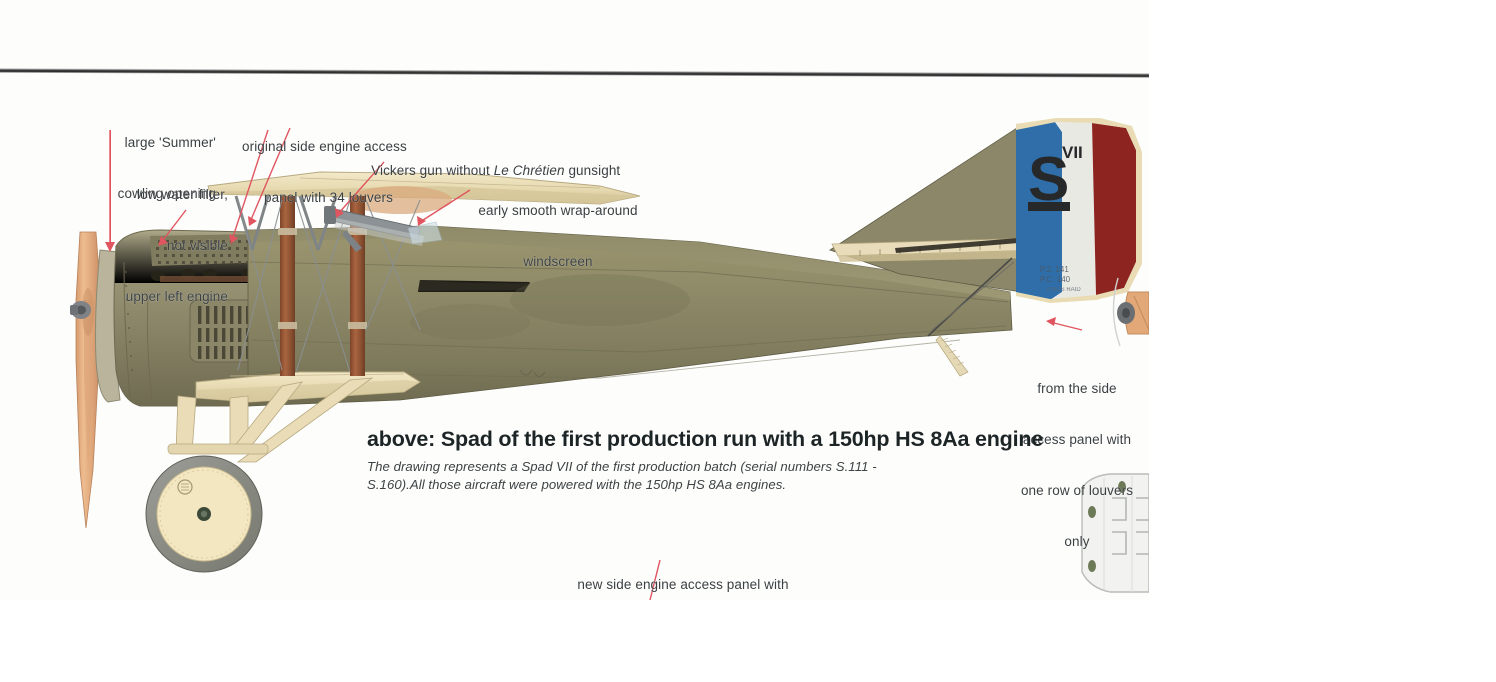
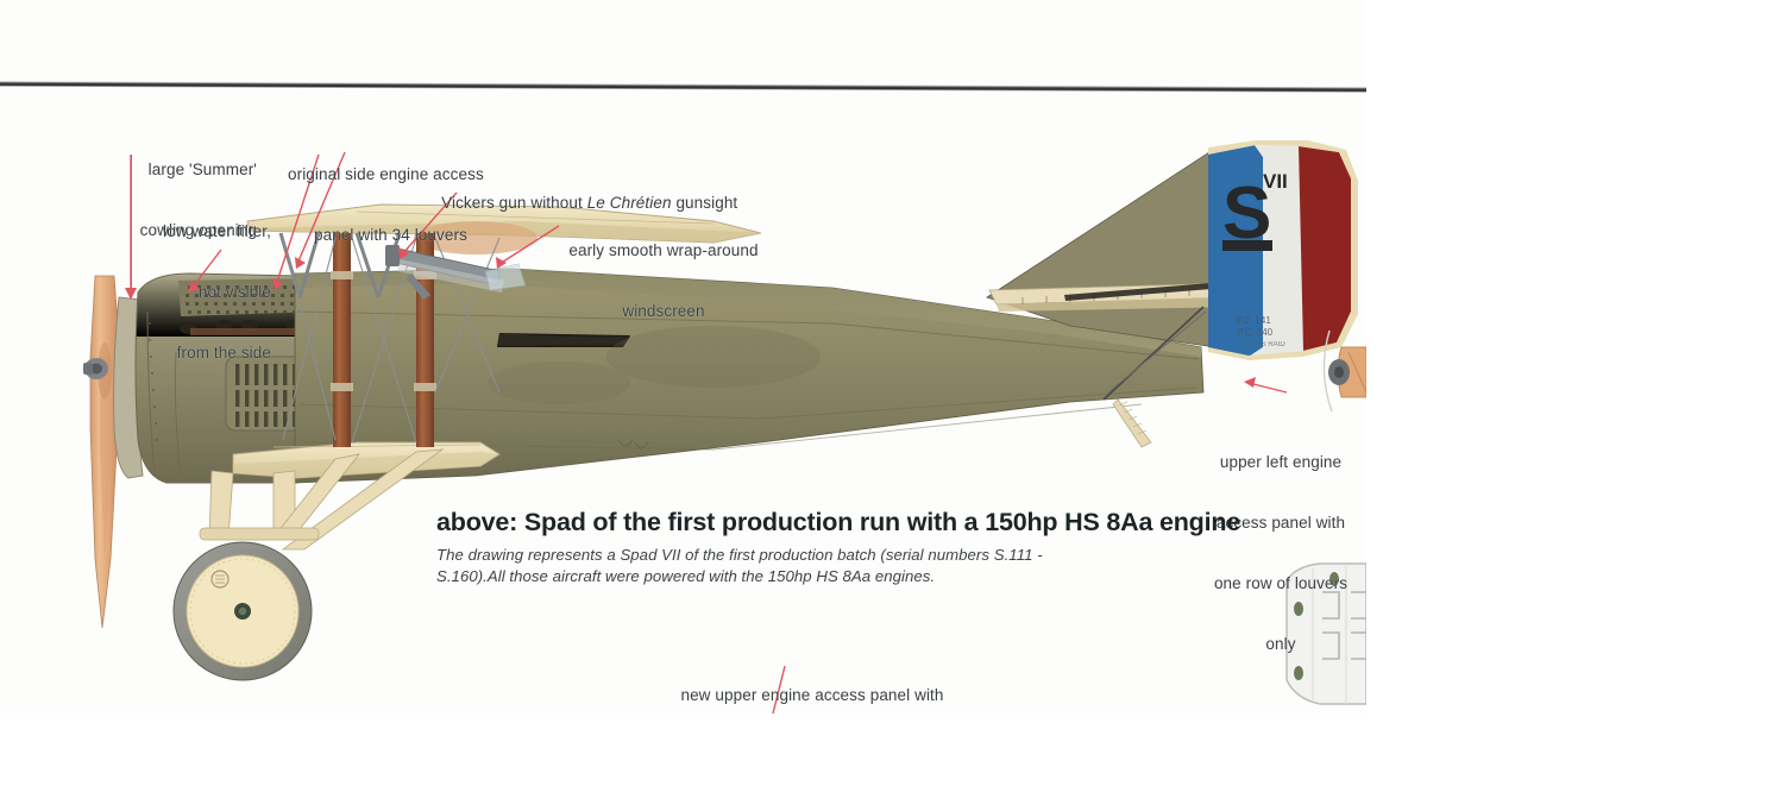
  S
  VII
  P.2. 141
  P.C. 140
  large 'Summer'
  cowling opening
  low water filter,
  not visible
- upper left engine
+ from the side
  original side engine access
  panel with 34 louvers
  Vickers gun without Le Chrétien gunsight
  early smooth wrap-around
  windscreen
- from the side
+ upper left engine
  access panel with
  one row of louvers
  only
- new side engine access panel with
+ new upper engine access panel with
  above: Spad of the first production run with a 150hp HS 8Aa engine
  The drawing represents a Spad VII of the first production batch (serial numbers S.111 -
  S.160).All those aircraft were powered with the 150hp HS 8Aa engines.
